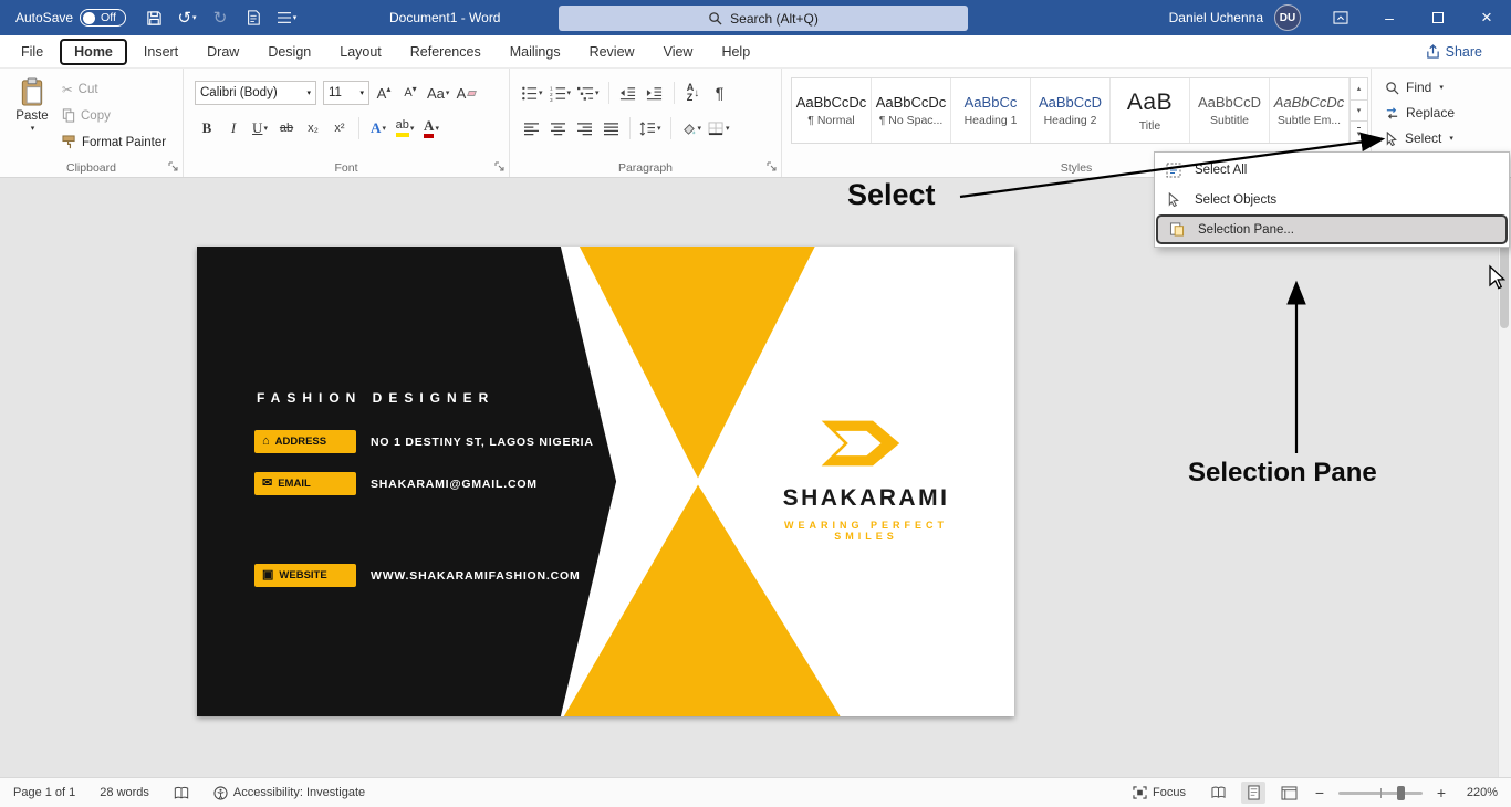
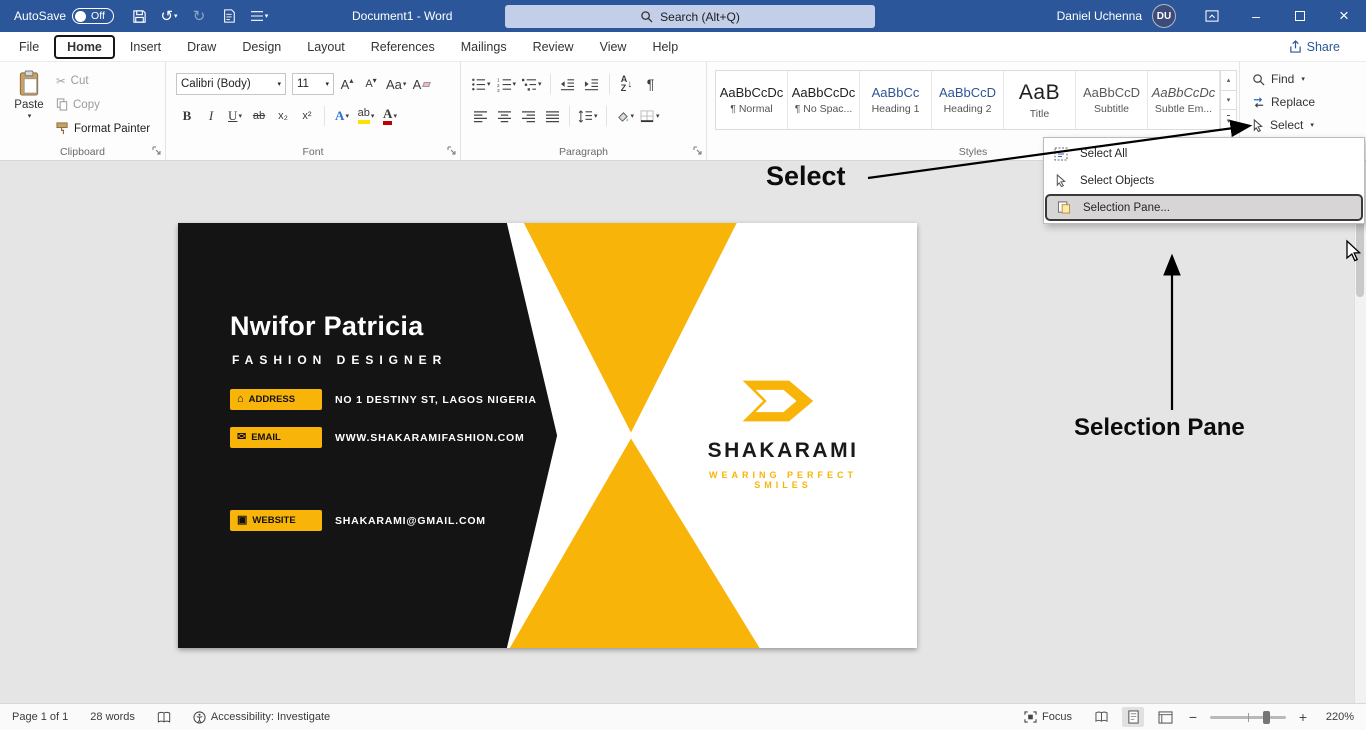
  AutoSave
  Off
  ↺
  ↻
  Document1 - Word
  Search (Alt+Q)
  Daniel Uchenna
  DU
  –
  ×
  File
  Home
  Insert
  Draw
  Design
  Layout
  References
  Mailings
  Review
  View
  Help
  Share
  Paste
  ✂
  Cut
  Copy
  Format Painter
  Clipboard
  Calibri (Body)
  11
  A
  ▴
  A
  ▾
  Aa
  A
  B
  I
  U
  ab
  x₂
  x²
  A
  ab
  A
  Font
  A
  Z
  ↓
  ¶
  Paragraph
  AaBbCcDc
  ¶ Normal
  AaBbCcDc
  ¶ No Spac...
  AaBbCc
  Heading 1
  AaBbCcD
  Heading 2
  AaB
  Title
  AaBbCcD
  Subtitle
  AaBbCcDc
  Subtle Em...
  Styles
  Find
  Replace
  Select
  Select All
  Select Objects
  Selection Pane...
+ Nwifor Patricia
  FASHION DESIGNER
  ⌂
  ADDRESS
  NO 1 DESTINY ST, LAGOS NIGERIA
  ✉
  EMAIL
- SHAKARAMI@GMAIL.COM
+ WWW.SHAKARAMIFASHION.COM
  ▣
  WEBSITE
- WWW.SHAKARAMIFASHION.COM
+ SHAKARAMI@GMAIL.COM
  SHAKARAMI
  WEARING PERFECT SMILES
  Select
  Selection Pane
  Page 1 of 1
  28 words
  Accessibility: Investigate
  Focus
  −
  +
  220%
